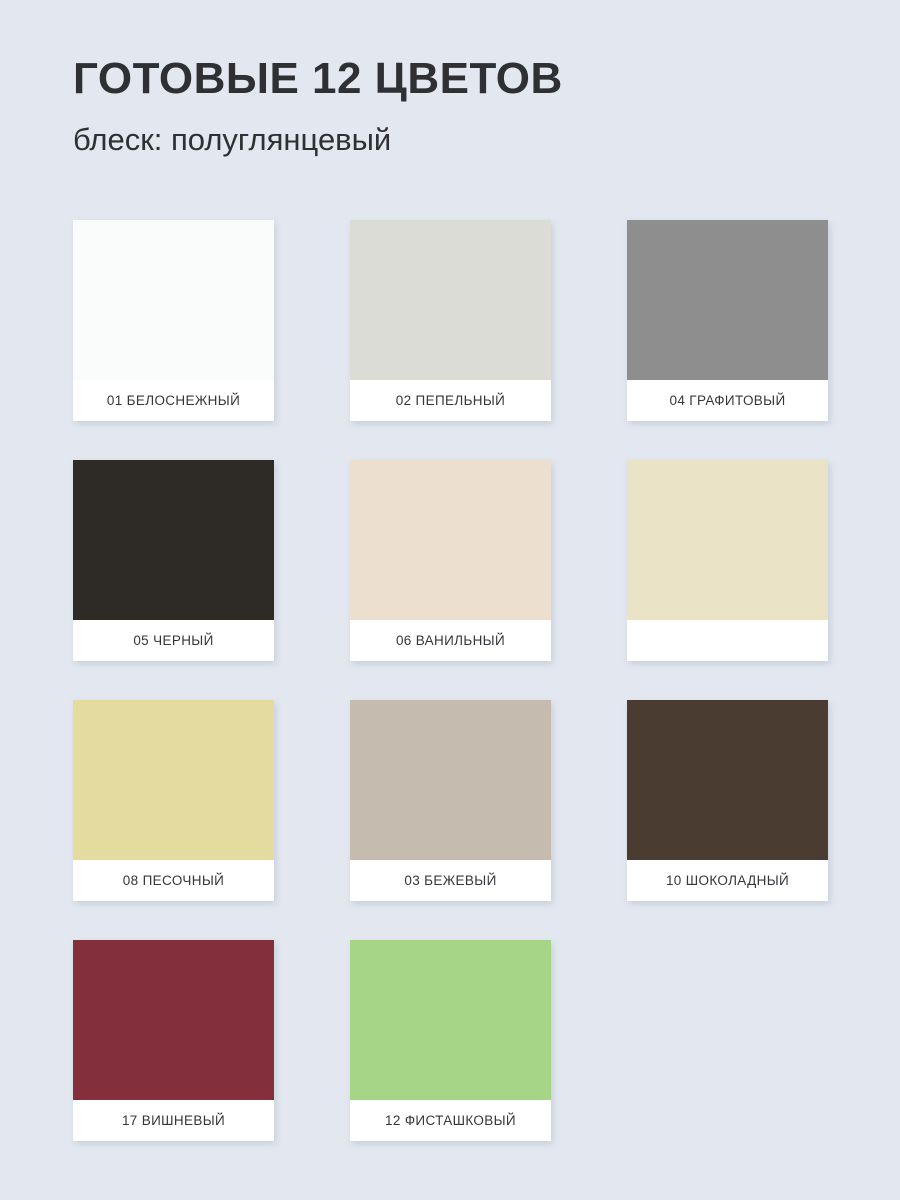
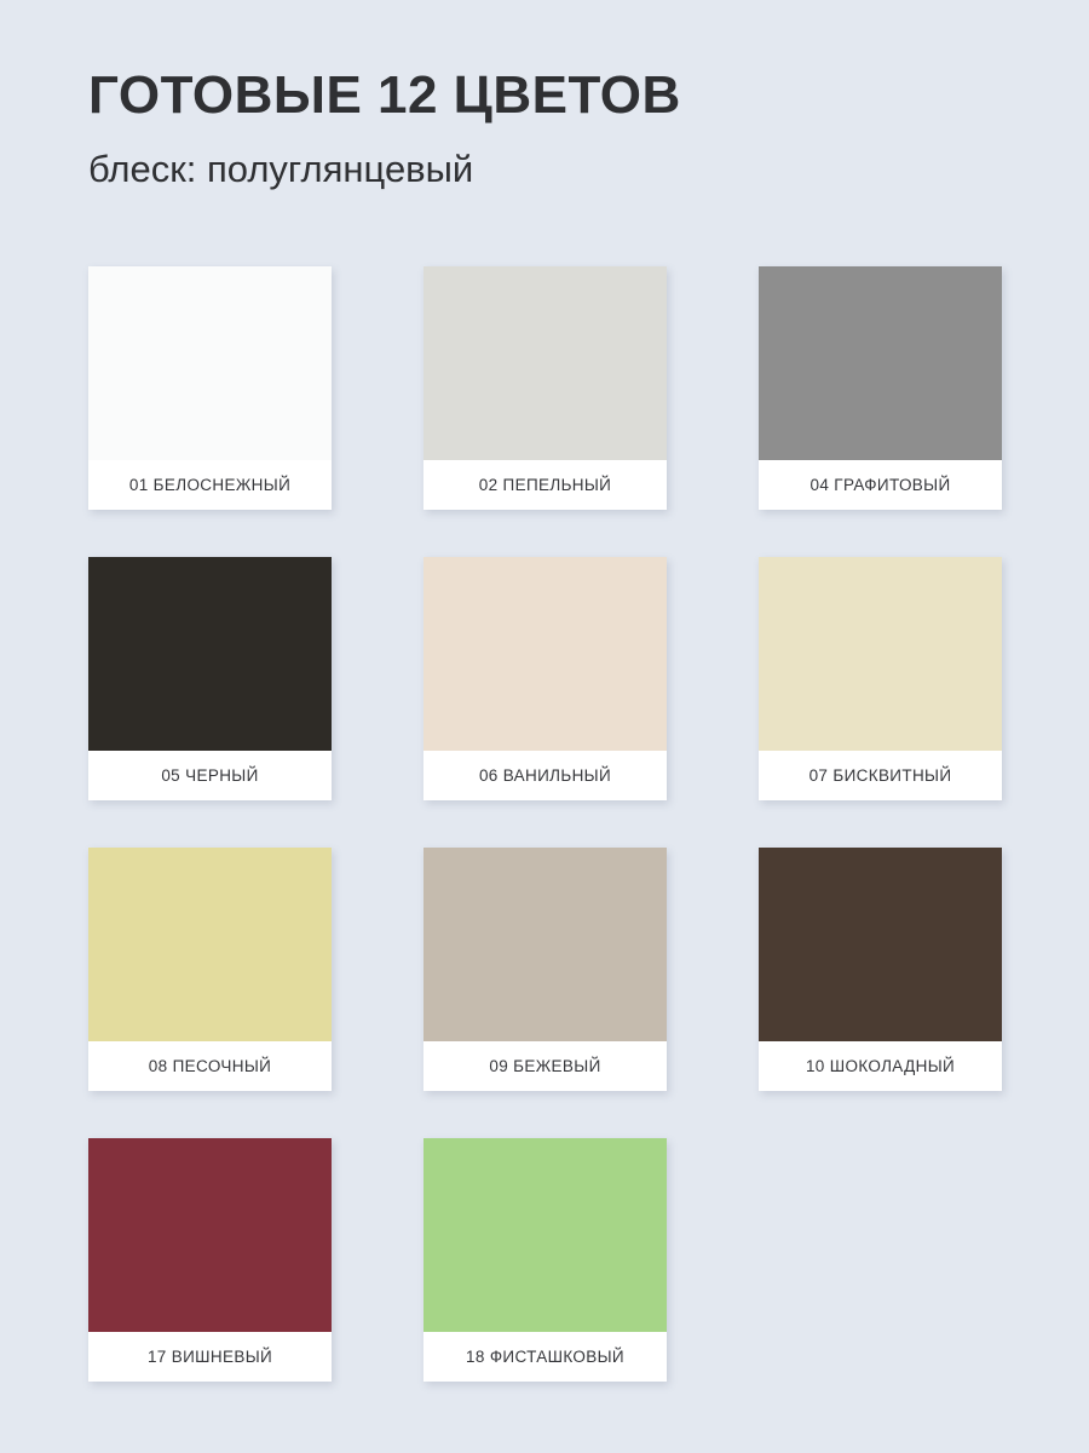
  ГОТОВЫЕ 12 ЦВЕТОВ
  блеск: полуглянцевый
  01 БЕЛОСНЕЖНЫЙ
  02 ПЕПЕЛЬНЫЙ
  04 ГРАФИТОВЫЙ
  05 ЧЕРНЫЙ
  06 ВАНИЛЬНЫЙ
+ 07 БИСКВИТНЫЙ
  08 ПЕСОЧНЫЙ
- 03 БЕЖЕВЫЙ
+ 09 БЕЖЕВЫЙ
  10 ШОКОЛАДНЫЙ
  17 ВИШНЕВЫЙ
- 12 ФИСТАШКОВЫЙ
+ 18 ФИСТАШКОВЫЙ
